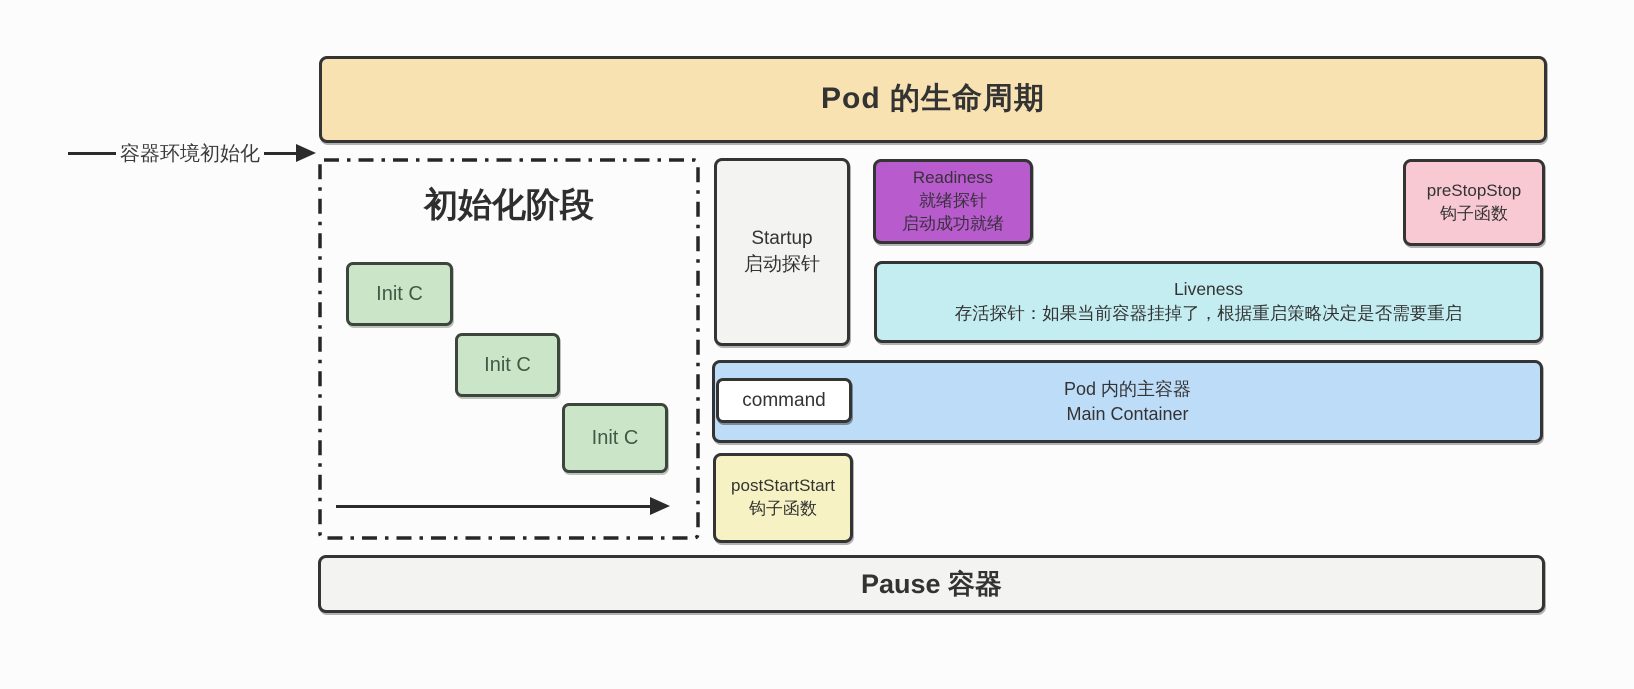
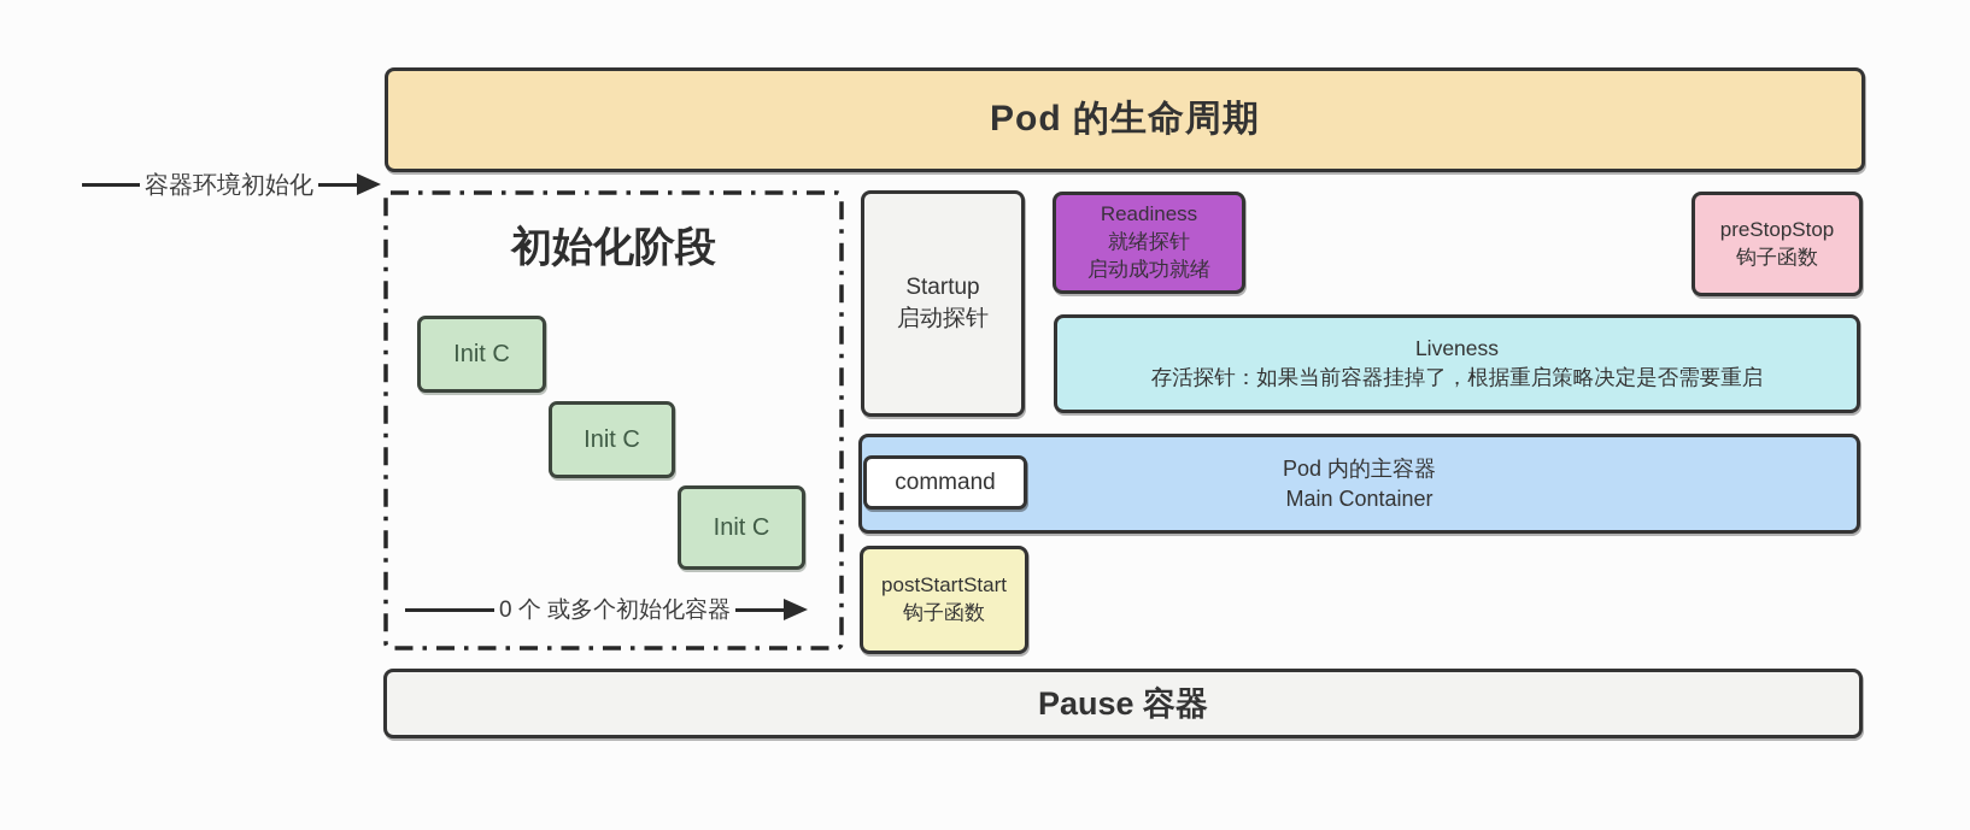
  Pod 的生命周期
  容器环境初始化
  初始化阶段
  Init C
  Init C
  Init C
+ 0 个 或多个初始化容器
  Startup
  启动探针
  Readiness
  就绪探针
  启动成功就绪
  preStopStop
  钩子函数
  Liveness
  存活探针：如果当前容器挂掉了，根据重启策略决定是否需要重启
  Pod 内的主容器
  Main Container
  command
  postStartStart
  钩子函数
  Pause 容器
